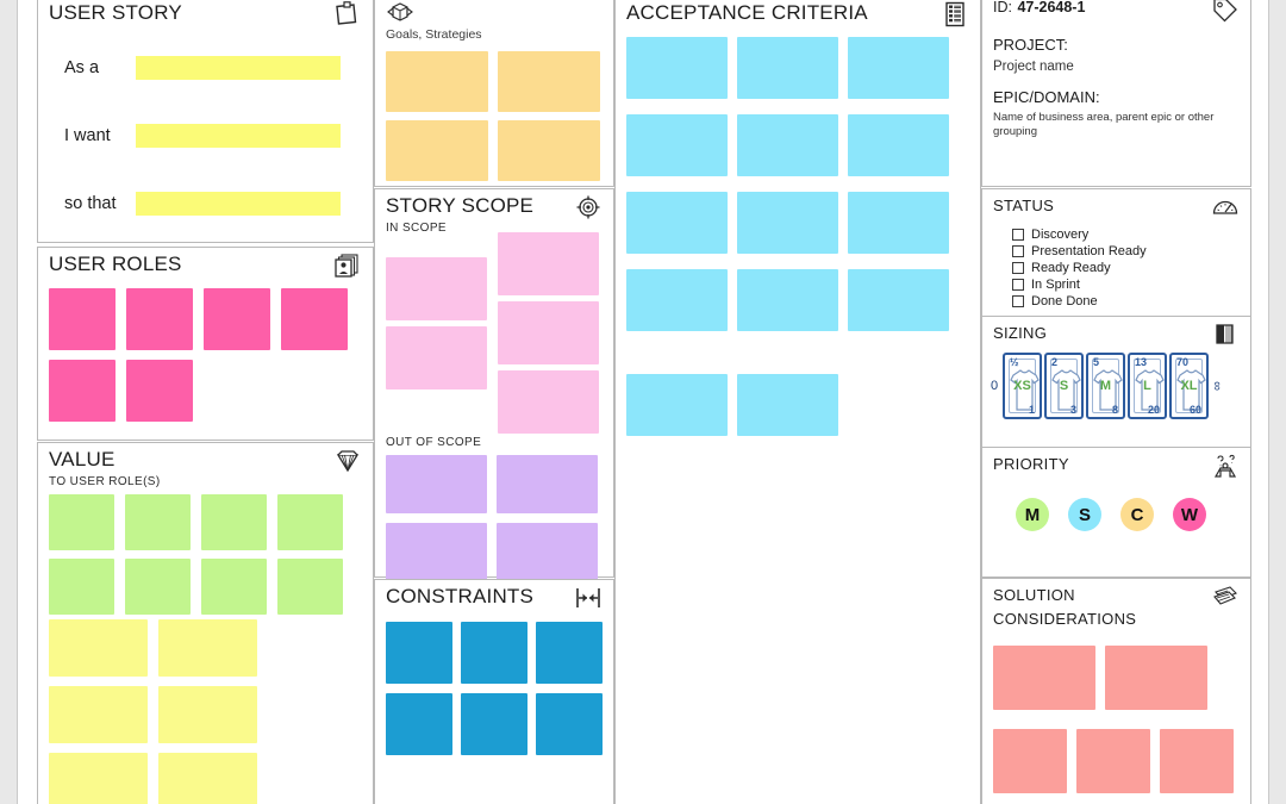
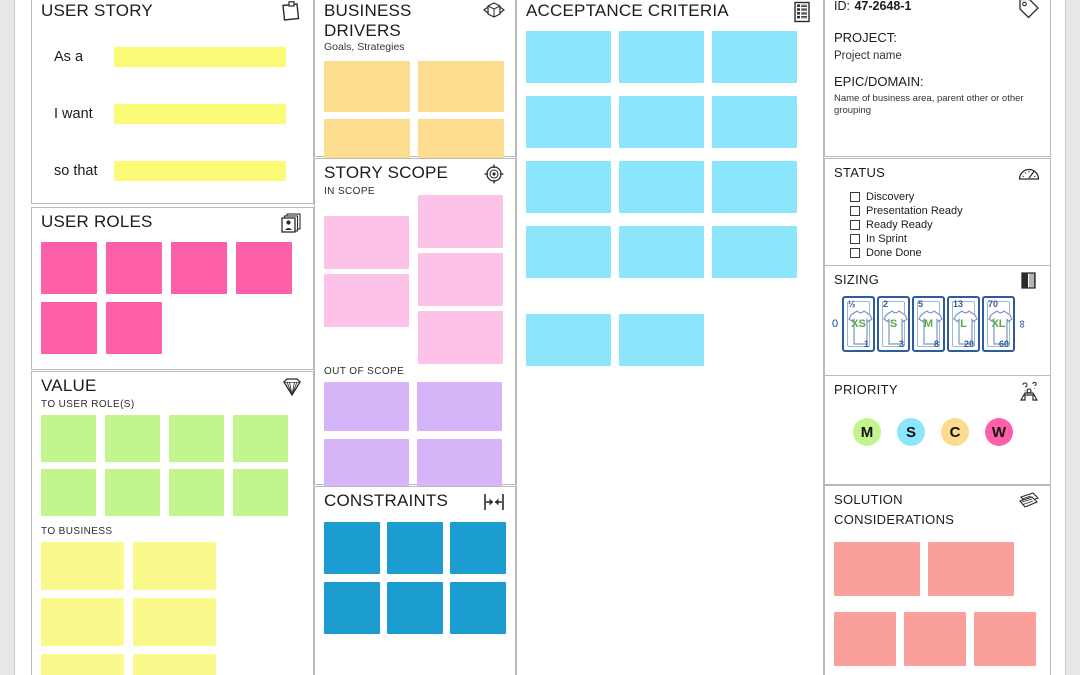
  USER STORY
  As a
  I want
  so that
  USER ROLES
  VALUE
  TO USER ROLE(S)
+ TO BUSINESS
+ BUSINESS DRIVERS
  Goals, Strategies
  STORY SCOPE
  IN SCOPE
  OUT OF SCOPE
  CONSTRAINTS
  ACCEPTANCE CRITERIA
  ID: 47-2648-1
  PROJECT:
  Project name
  EPIC/DOMAIN:
- Name of business area, parent epic or other grouping
+ Name of business area, parent other or other grouping
  STATUS
  Discovery
  Presentation Ready
  Ready Ready
  In Sprint
  Done Done
  SIZING
  0
  ½
  1
  XS
  2
  3
  S
  5
  8
  M
  13
  20
  L
  70
  60
  XL
  PRIORITY
  M
  S
  C
  W
  SOLUTION CONSIDERATIONS
